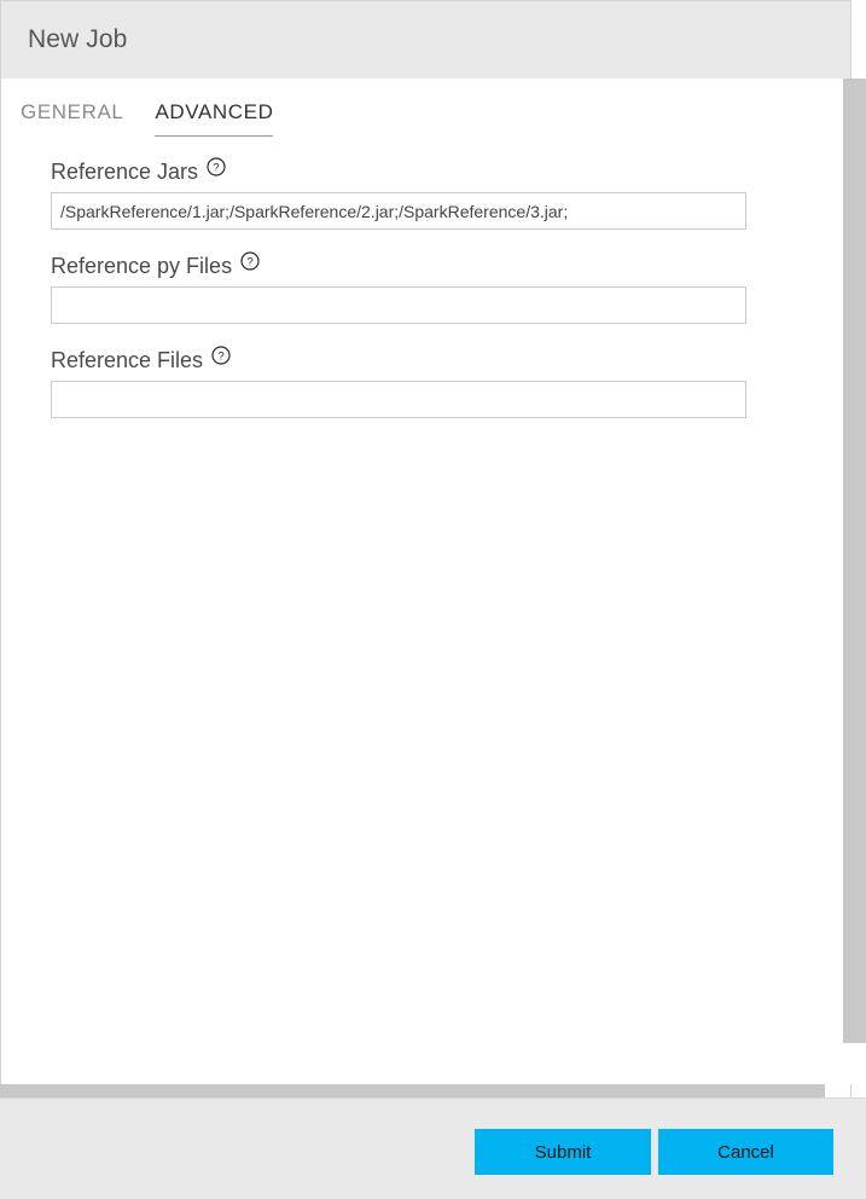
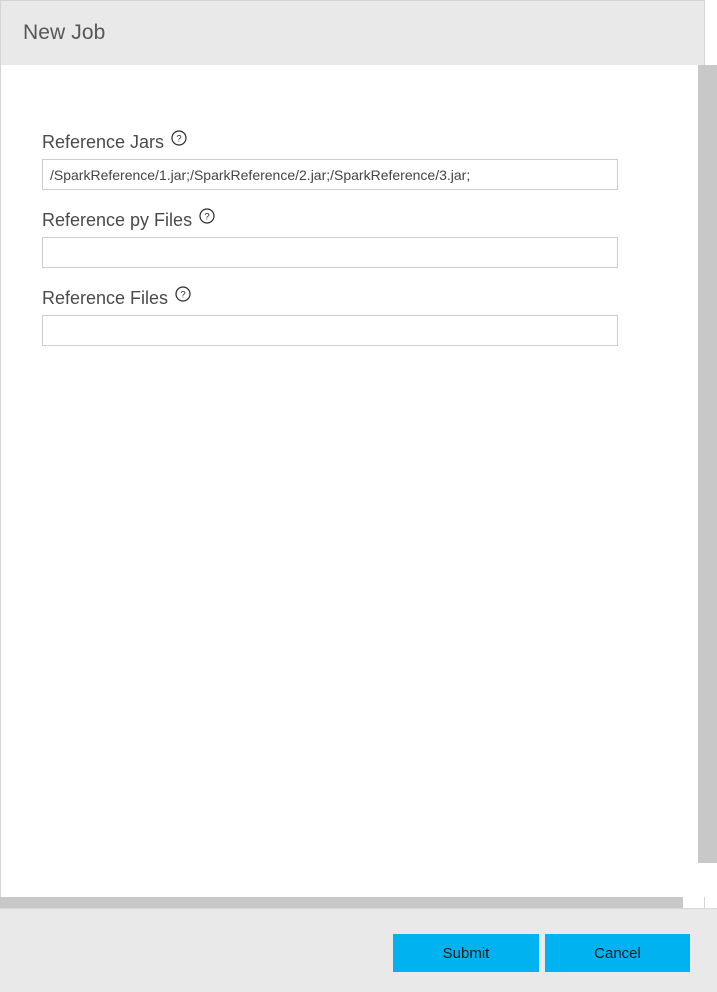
  New Job
- GENERAL
- ADVANCED
  Reference Jars
  ?
  /SparkReference/1.jar;/SparkReference/2.jar;/SparkReference/3.jar;
  Reference py Files
  ?
  Reference Files
  ?
  Submit
  Cancel
